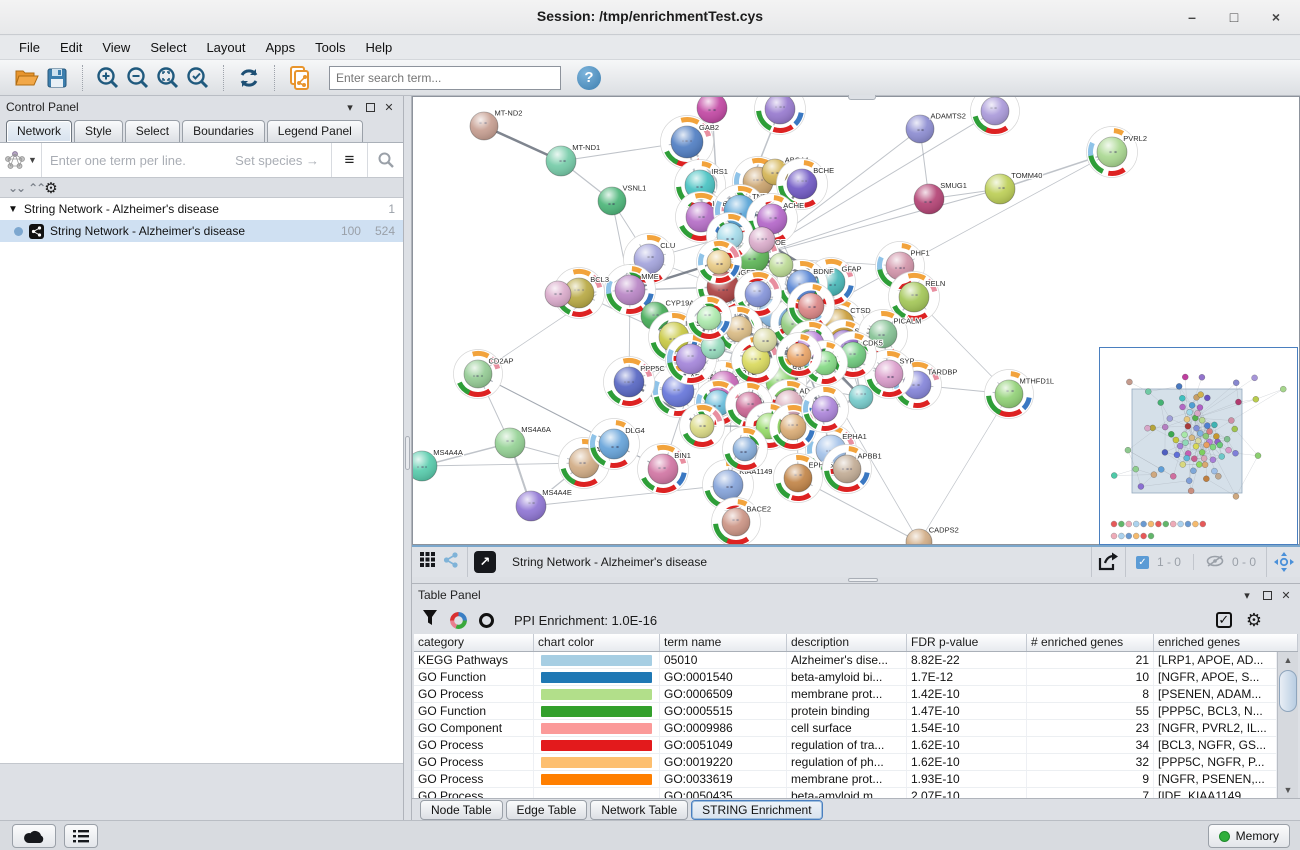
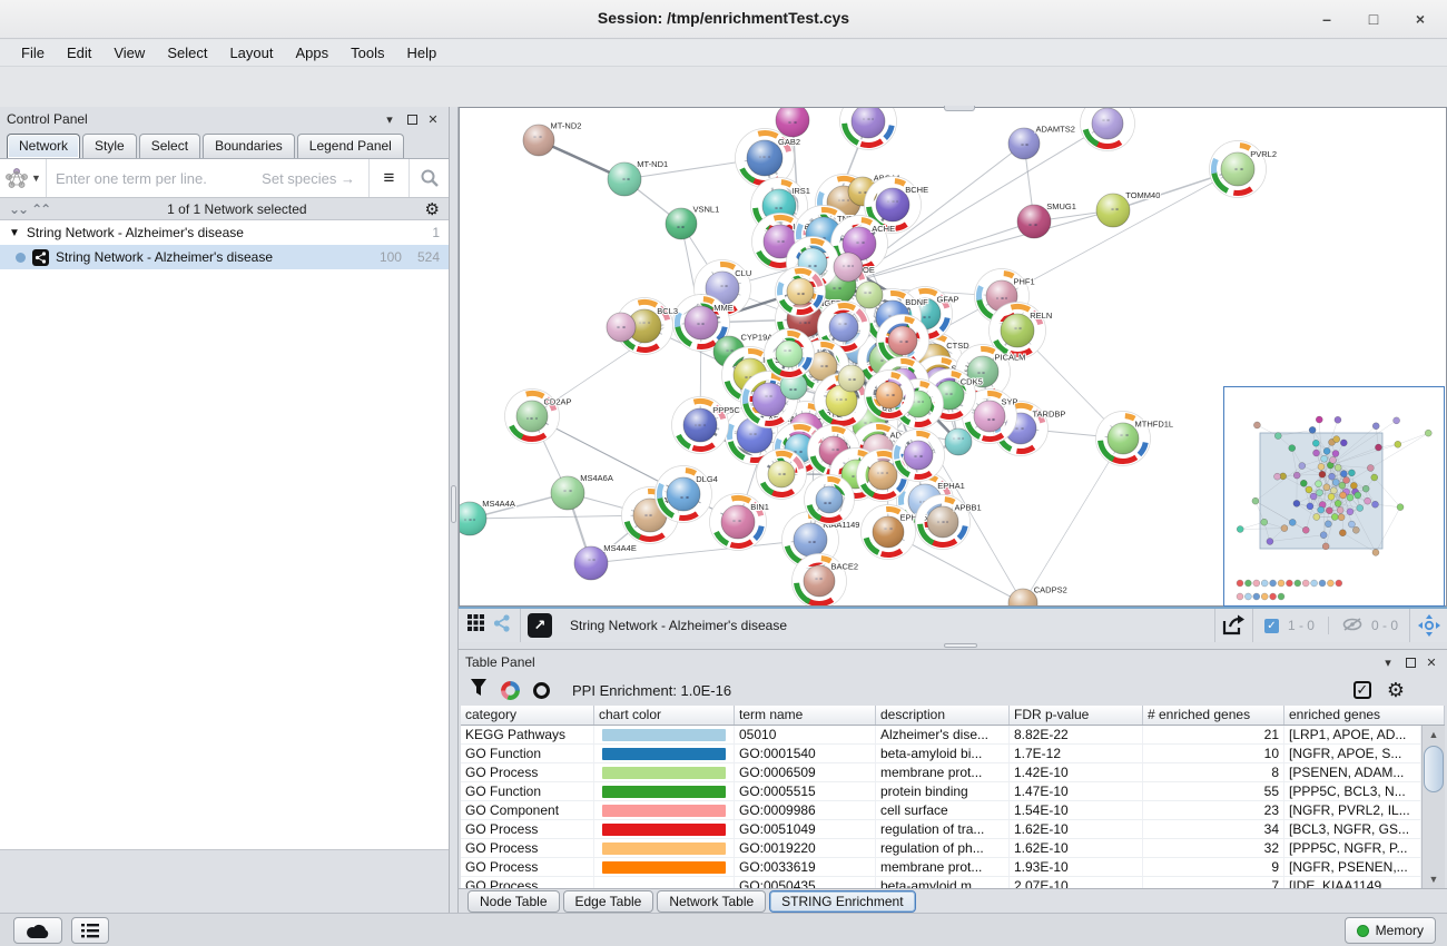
  Session: /tmp/enrichmentTest.cys
  –
  □
  ×
  File
  Edit
  View
  Select
  Layout
  Apps
  Tools
  Help
- Enter search term...
- ?
  Control Panel
  ▾
  ✕
  Network
  Style
  Select
  Boundaries
  Legend Panel
  ▼
  Enter one term per line.
  Set species →
  ≡
  ⌄⌄
  ⌃⌃
+ 1 of 1 Network selected
  ⚙
  ▼
  String Network - Alzheimer's disease
  1
  String Network - Alzheimer's disease
  100
  524
  MT-ND2
  MT-ND1
  VSNL1
  GAB2
  ADAMTS2
  PVRL2
  SMUG1
  TOMM40
  IRS1
  BCHE
  ACHE
  CLU
  MME
  BCL3
  CYP19
  CTSD
  GFAP
  BDNF
  PHF1
  RELN
  PICALM
  MTHFD1L
  TARDBP
  SYP
  CDK5
  CD2AP
  MS4A6A
  MS4A4A
  MS4A4E
  DLG4
  BIN1
  BACE2
  EPHA1
  EPH5
  APBB1
  CADPS2
  PPP5C
  ↗
  String Network - Alzheimer's disease
  ✓
  1 - 0
  0 - 0
  Table Panel
  ▾
  ✕
  PPI Enrichment: 1.0E-16
  ✓
  ⚙
  category
  chart color
  term name
  description
  FDR p-value
  # enriched genes
  enriched genes
  KEGG Pathways
  05010
  Alzheimer's dise...
  8.82E-22
  21
  [LRP1, APOE, AD...
  GO Function
  GO:0001540
  beta-amyloid bi...
  1.7E-12
  10
  [NGFR, APOE, S...
  GO Process
  GO:0006509
  membrane prot...
  1.42E-10
  8
  [PSENEN, ADAM...
  GO Function
  GO:0005515
  protein binding
  1.47E-10
  55
  [PPP5C, BCL3, N...
  GO Component
  GO:0009986
  cell surface
  1.54E-10
  23
  [NGFR, PVRL2, IL...
  GO Process
  GO:0051049
  regulation of tra...
  1.62E-10
  34
  [BCL3, NGFR, GS...
  GO Process
  GO:0019220
  regulation of ph...
  1.62E-10
  32
  [PPP5C, NGFR, P...
  GO Process
  GO:0033619
  membrane prot...
  1.93E-10
  9
  [NGFR, PSENEN,...
  GO Process
  GO:0050435
  beta-amyloid m...
  2.07E-10
  7
  [IDE, KIAA1149...
  ▲
  ▼
  Node Table
  Edge Table
  Network Table
  STRING Enrichment
  Memory
